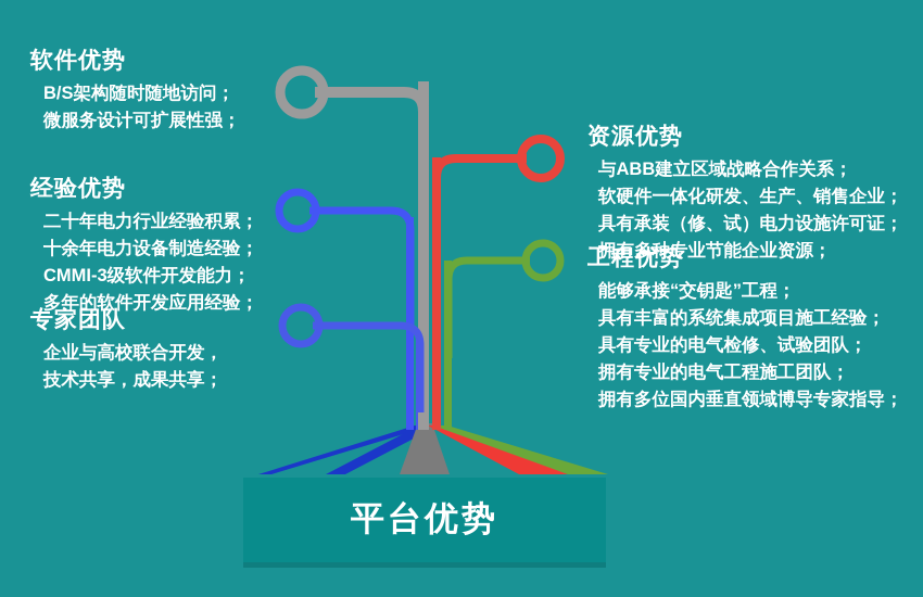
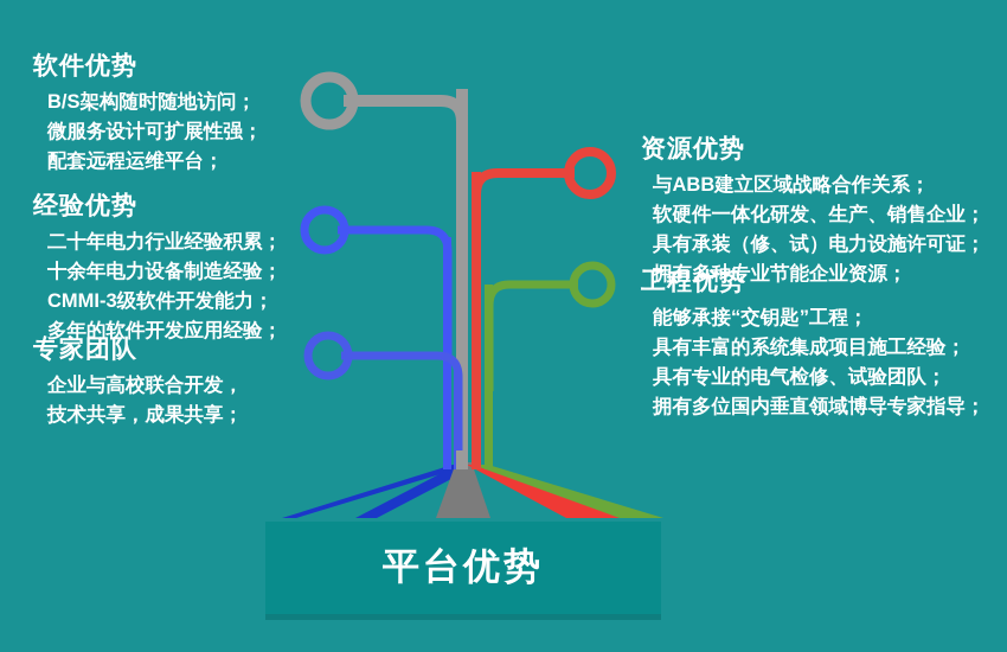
  软件优势
  B/S架构随时随地访问；
  微服务设计可扩展性强；
+ 配套远程运维平台；
  经验优势
  二十年电力行业经验积累；
  十余年电力设备制造经验；
  CMMI-3级软件开发能力；
  多年的软件开发应用经验；
  专家团队
  企业与高校联合开发，
  技术共享，成果共享；
  资源优势
  与ABB建立区域战略合作关系；
  软硬件一体化研发、生产、销售企业；
  具有承装（修、试）电力设施许可证；
  拥有多种专业节能企业资源；
  工程优势
  能够承接“交钥匙”工程；
  具有丰富的系统集成项目施工经验；
  具有专业的电气检修、试验团队；
- 拥有专业的电气工程施工团队；
  拥有多位国内垂直领域博导专家指导；
  平台优势
